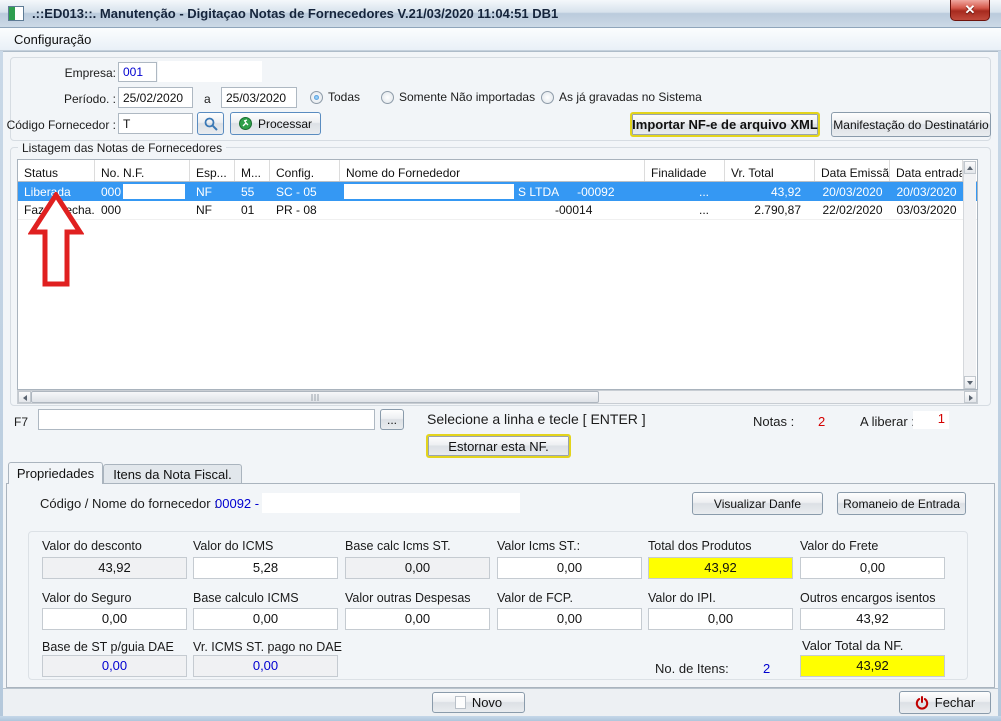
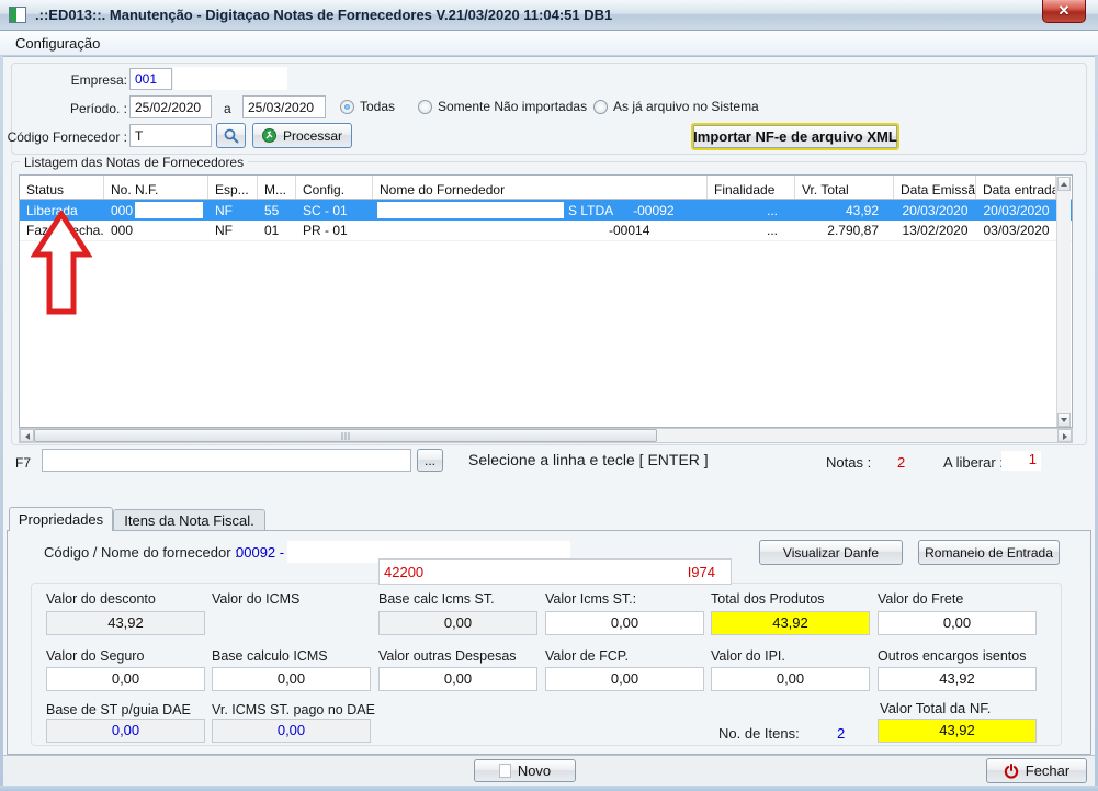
  .::ED013::. Manutenção - Digitaçao Notas de Fornecedores V.21/03/2020 11:04:51 DB1
  ✕
  Configuração
  Empresa:
  001
  Período. :
  25/02/2020
  a
  25/03/2020
  Todas
  Somente Não importadas
- As já gravadas no Sistema
+ As já arquivo no Sistema
  Código Fornecedor :
  T
  Processar
  Importar NF-e de arquivo XML
- Manifestação do Destinatário
  Listagem das Notas de Fornecedores
  Status
  No. N.F.
  Esp...
  M...
  Config.
  Nome do Fornededor
  Finalidade
  Vr. Total
  Data Emissã
  Data entrad
  Liberada
  000
  NF
  55
- SC - 05
+ SC - 01
  S LTDA
  -00092
  ...
  43,92
  20/03/2020
  20/03/2020
  000
  NF
  01
- PR - 08
+ PR - 01
  -00014
  ...
  2.790,87
- 22/02/2020
+ 13/02/2020
  03/03/2020
  F7
  ...
  Selecione a linha e tecle [ ENTER ]
  Notas :
  2
  A liberar
  1
- Estornar esta NF.
  Propriedades
  Itens da Nota Fiscal.
  Código / Nome do fornecedor :
  00092 -
  Visualizar Danfe
  Romaneio de Entrada
+ 42200
+ I974
  Valor do desconto
  Valor do ICMS
  Base calc Icms ST.
  Valor Icms ST.:
  Total dos Produtos
  Valor do Frete
  43,92
- 5,28
  0,00
  0,00
  43,92
  0,00
  Valor do Seguro
  Base calculo ICMS
  Valor outras Despesas
  Valor de FCP.
  Valor do IPI.
  Outros encargos isentos
  0,00
  0,00
  0,00
  0,00
  0,00
  43,92
  Base de ST p/guia DAE
  Vr. ICMS ST. pago no DAE
  0,00
  0,00
  No. de Itens:
  2
  Valor Total da NF.
  43,92
  Novo
  Fechar
